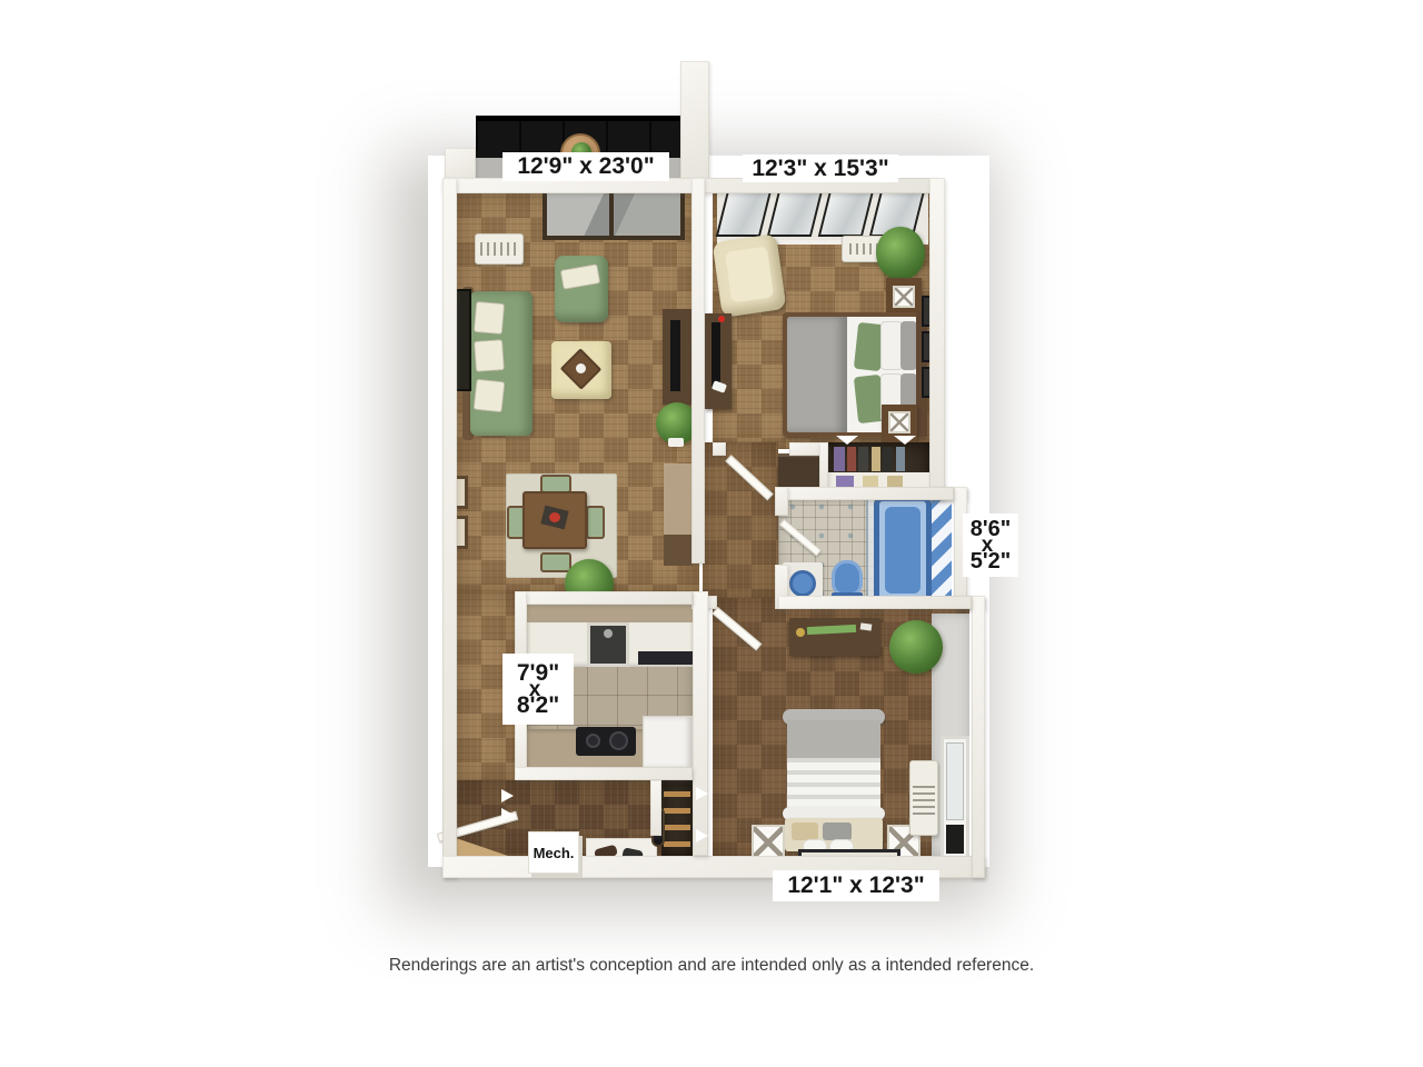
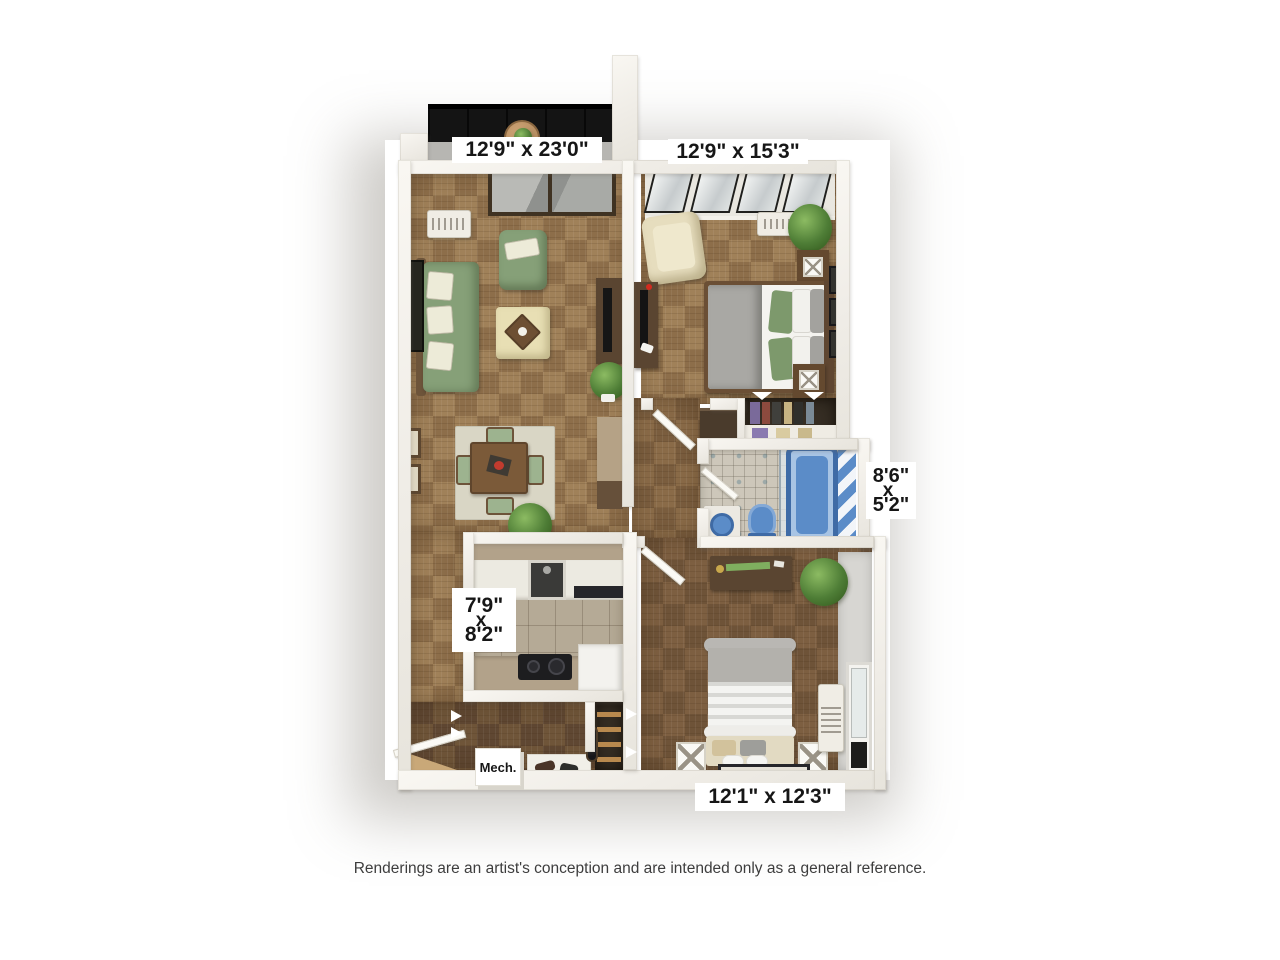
  12'9" x 23'0"
- 12'3" x 15'3"
+ 12'9" x 15'3"
  8'6"
  x
  5'2"
  7'9"
  x
  8'2"
  12'1" x 12'3"
  Mech.
- Renderings are an artist's conception and are intended only as a intended reference.
+ Renderings are an artist's conception and are intended only as a general reference.
